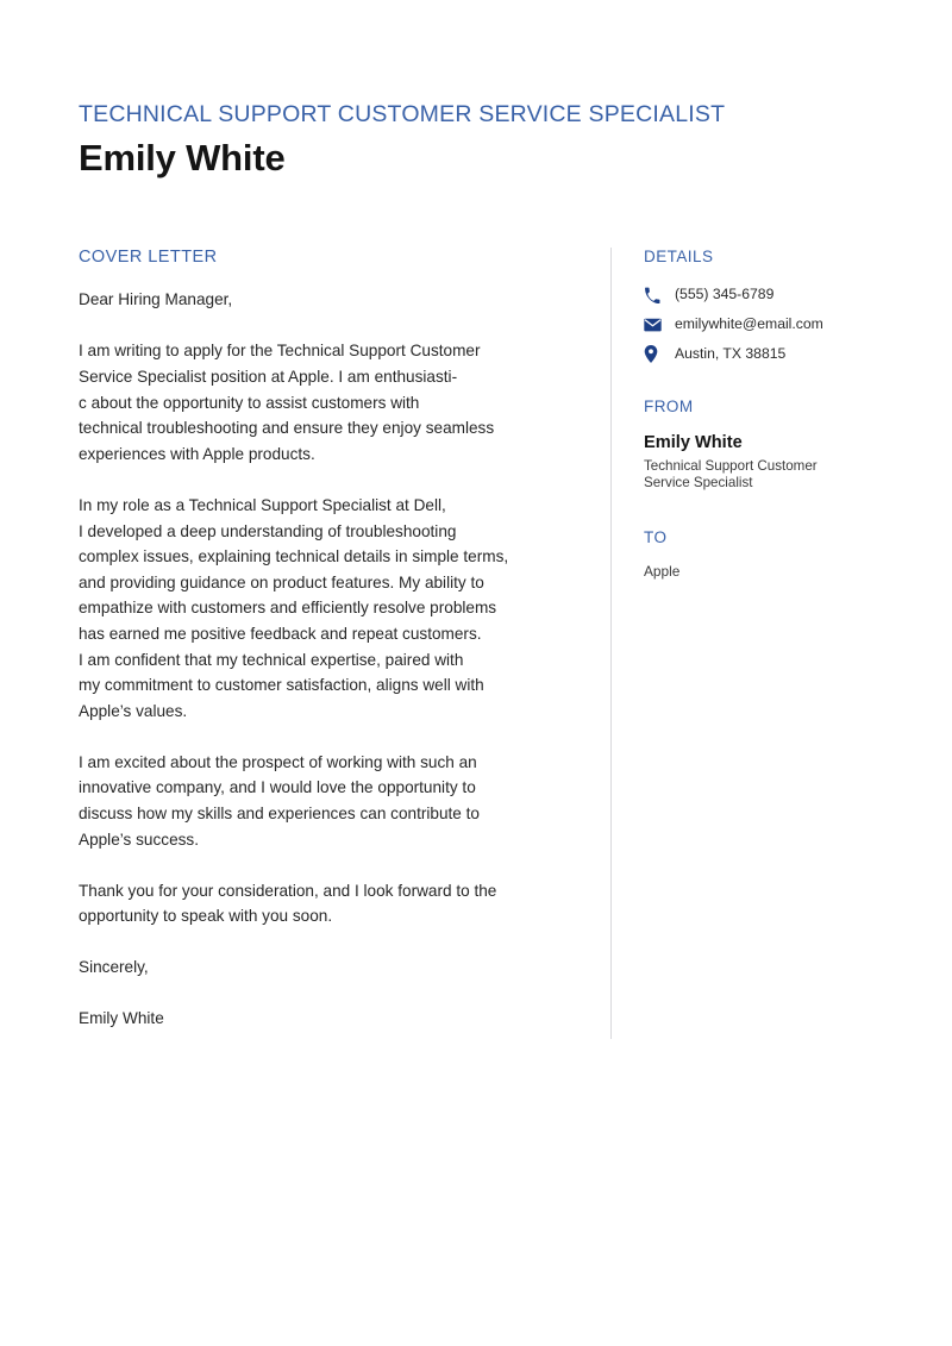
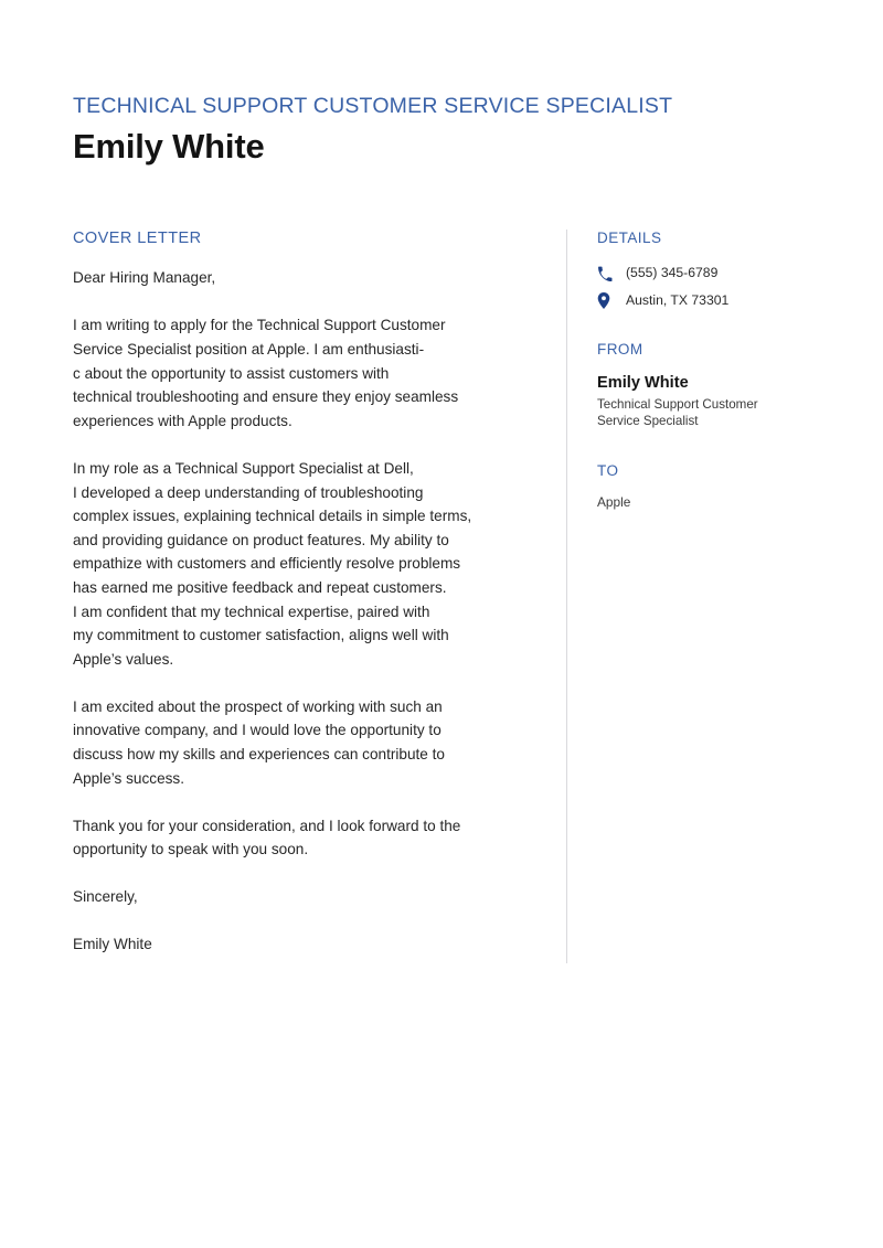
  TECHNICAL SUPPORT CUSTOMER SERVICE SPECIALIST
  Emily White
  COVER LETTER
  Dear Hiring Manager,
  I am writing to apply for the Technical Support Customer
  Service Specialist position at Apple. I am enthusiasti-
  c about the opportunity to assist customers with
  technical troubleshooting and ensure they enjoy seamless
  experiences with Apple products.
  In my role as a Technical Support Specialist at Dell,
  I developed a deep understanding of troubleshooting
  complex issues, explaining technical details in simple terms,
  and providing guidance on product features. My ability to
  empathize with customers and efficiently resolve problems
  has earned me positive feedback and repeat customers.
  I am confident that my technical expertise, paired with
  my commitment to customer satisfaction, aligns well with
  Apple’s values.
  I am excited about the prospect of working with such an
  innovative company, and I would love the opportunity to
  discuss how my skills and experiences can contribute to
  Apple’s success.
  Thank you for your consideration, and I look forward to the
  opportunity to speak with you soon.
  Sincerely,
  Emily White
  DETAILS
  (555) 345-6789
- emilywhite@email.com
- Austin, TX 38815
+ Austin, TX 73301
  FROM
  Emily White
  Technical Support Customer Service Specialist
  TO
  Apple
